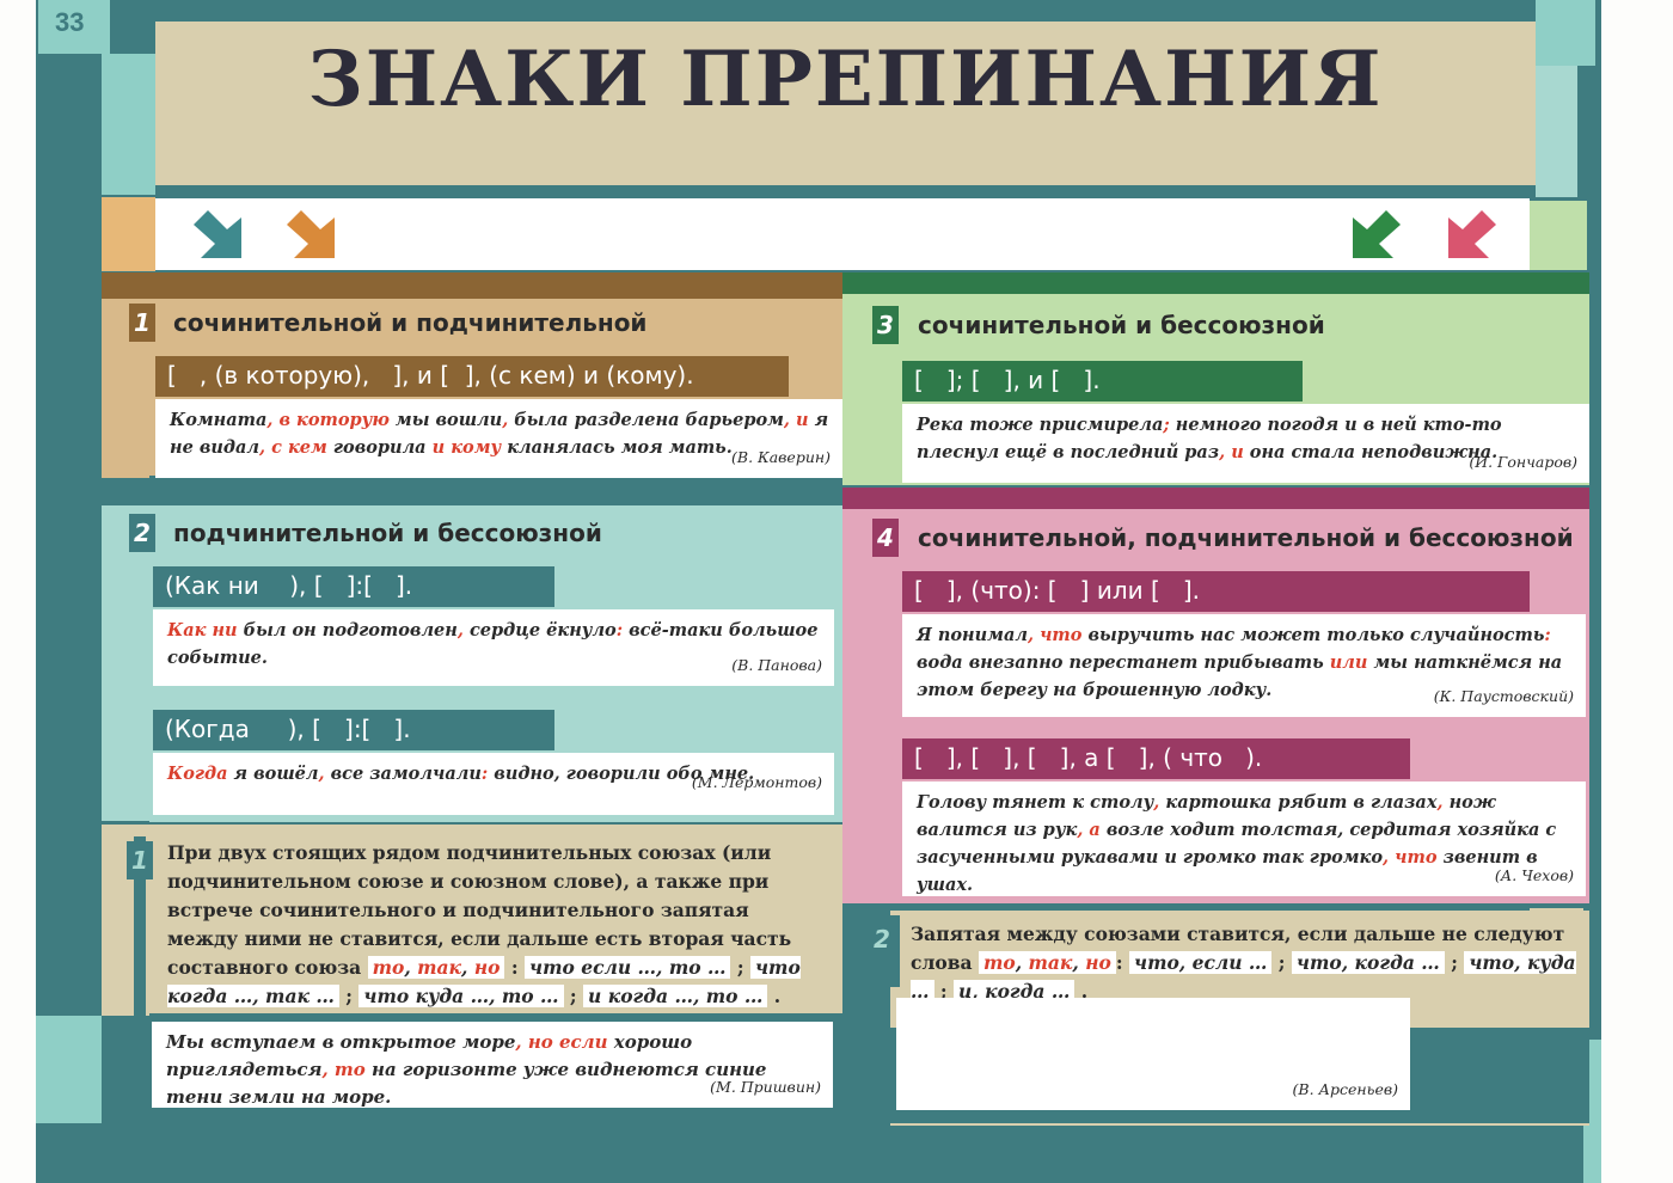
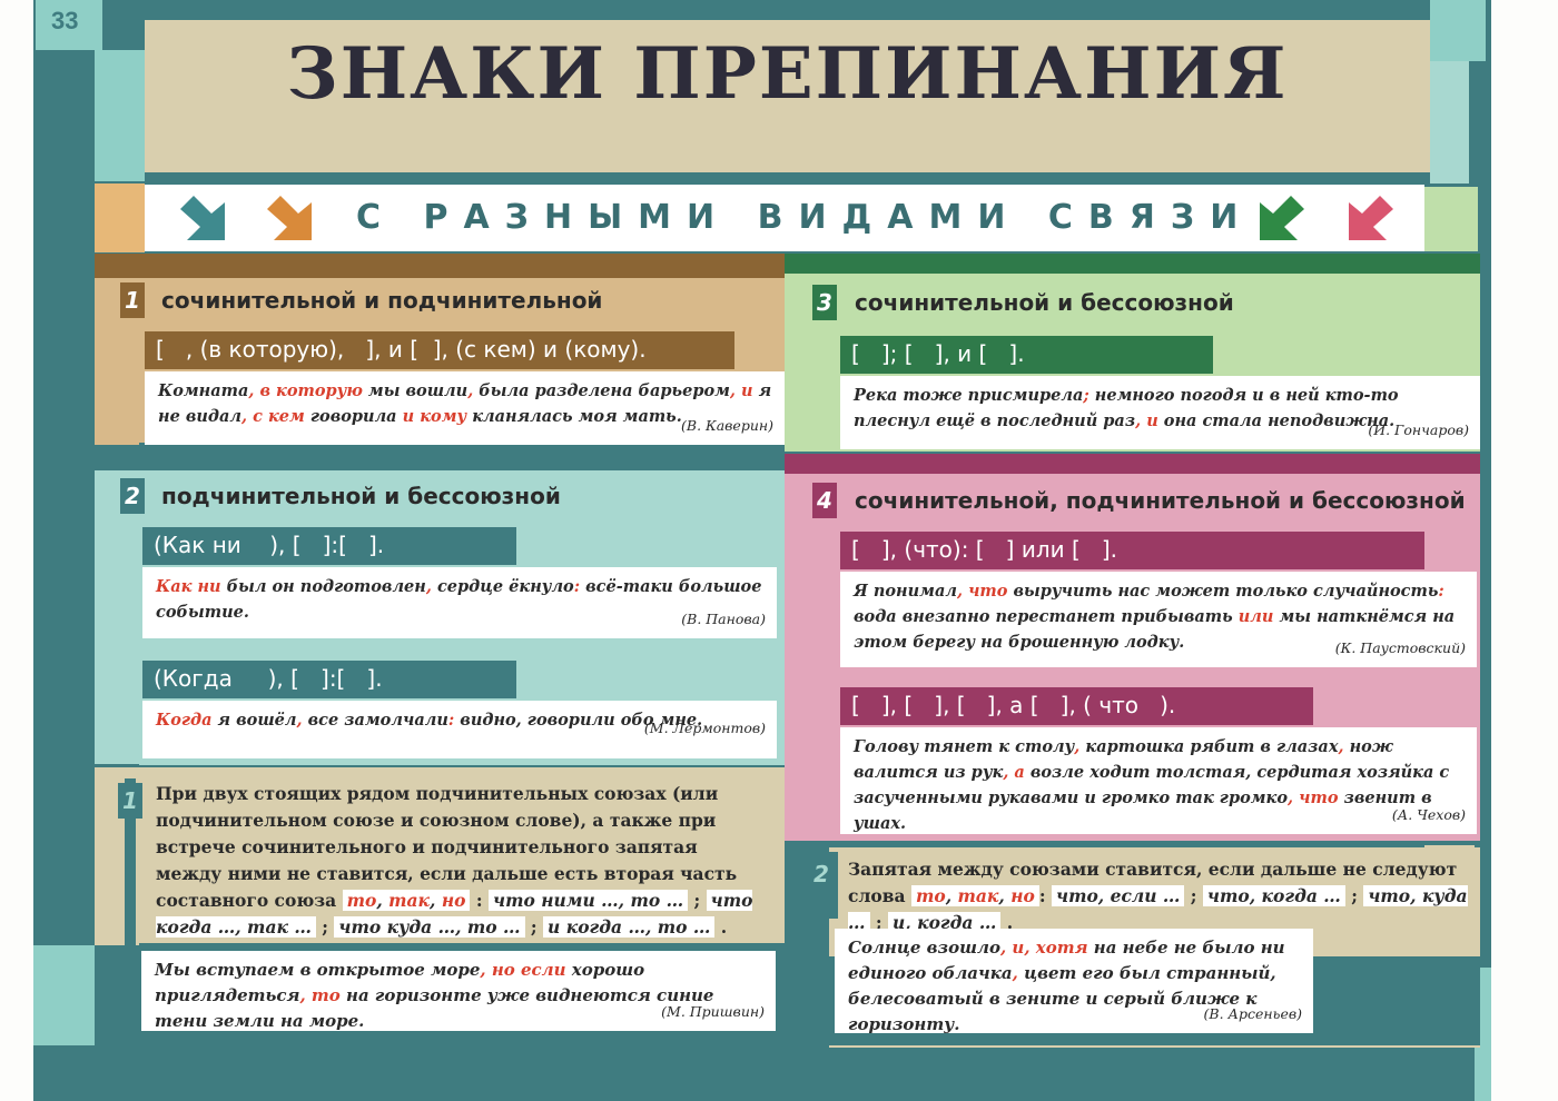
  33
  ЗНАКИ ПРЕПИНАНИЯ
+ С РАЗНЫМИ ВИДАМИ СВЯЗИ
  1
  сочинительной и подчинительной
  [ , (в которую), ], и [ ], (с кем) и (кому).
  Комната, в которую мы вошли, была разделена барьером, и я не видал, с кем говорила и кому кланялась моя мать.
  (В. Каверин)
  3
  сочинительной и бессоюзной
  [ ]; [ ], и [ ].
  Река тоже присмирела; немного погодя и в ней кто-то плеснул ещё в последний раз, и она стала неподвижна.
  (И. Гончаров)
  2
  подчинительной и бессоюзной
  (Как ни ), [ ]:[ ].
  Как ни был он подготовлен, сердце ёкнуло: всё-таки большое событие.
  (В. Панова)
  (Когда ), [ ]:[ ].
  Когда я вошёл, все замолчали: видно, говорили обо мне.
  (М. Лермонтов)
  4
  сочинительной, подчинительной и бессоюзной
  [ ], (что): [ ] или [ ].
  Я понимал, что выручить нас может только случайность: вода внезапно перестанет прибывать или мы наткнёмся на этом берегу на брошенную лодку.
  (К. Паустовский)
  [ ], [ ], [ ], а [ ], ( что ).
  Голову тянет к столу, картошка рябит в глазах, нож валится из рук, а возле ходит толстая, сердитая хозяйка с засученными рукавами и громко так громко, что звенит в ушах.
  (А. Чехов)
  1
- При двух стоящих рядом подчинительных союзах (или подчинительном союзе и союзном слове), а также при встрече сочинительного и подчинительного запятая между ними не ставится, если дальше есть вторая часть составного союза то, так, но : что если …, то … ; что когда …, так … ; что куда …, то … ; и когда …, то … .
+ При двух стоящих рядом подчинительных союзах (или подчинительном союзе и союзном слове), а также при встрече сочинительного и подчинительного запятая между ними не ставится, если дальше есть вторая часть составного союза то, так, но : что ними …, то … ; что когда …, так … ; что куда …, то … ; и когда …, то … .
  Мы вступаем в открытое море, но если хорошо приглядеться, то на горизонте уже виднеются синие тени земли на море.
  (М. Пришвин)
  2
  Запятая между союзами ставится, если дальше не следуют слова то, так, но : что, если … ; что, когда … ; что, куда … ; и, когда … .
+ Солнце взошло, и, хотя на небе не было ни единого облачка, цвет его был странный, белесоватый в зените и серый ближе к горизонту.
  (В. Арсеньев)
